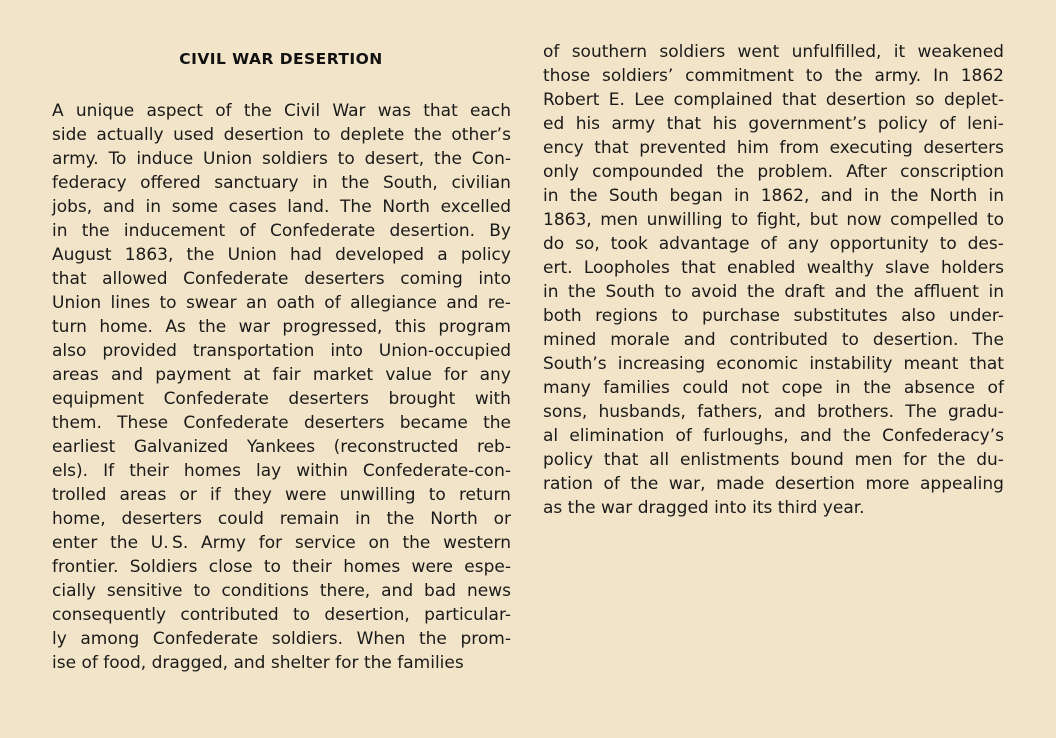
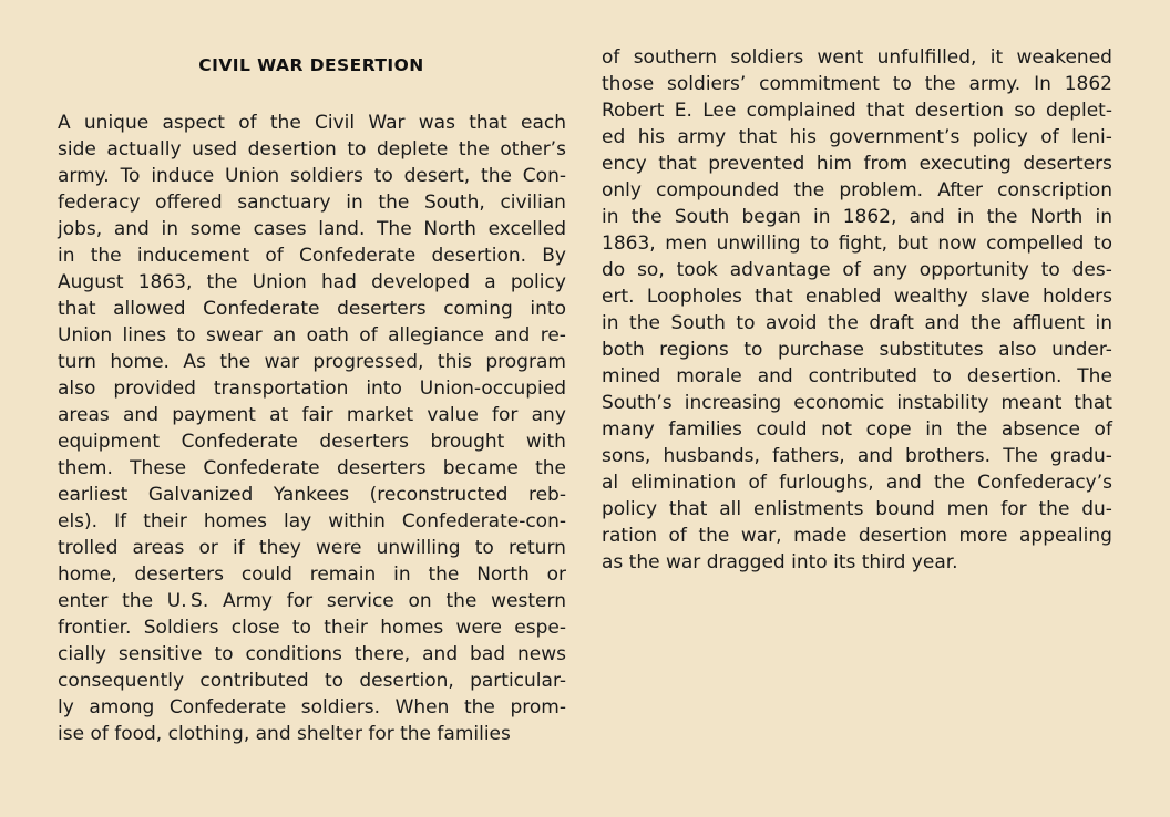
  CIVIL WAR DESERTION
  A
  unique
  aspect
  of
  the
  Civil
  War
  was
  that
  each
  side
  actually
  used
  desertion
  to
  deplete
  the
  other’s
  army.
  To
  induce
  Union
  soldiers
  to
  desert,
  the
  Con-
  federacy
  offered
  sanctuary
  in
  the
  South,
  civilian
  jobs,
  and
  in
  some
  cases
  land.
  The
  North
  excelled
  in
  the
  inducement
  of
  Confederate
  desertion.
  By
  August
  1863,
  the
  Union
  had
  developed
  a
  policy
  that
  allowed
  Confederate
  deserters
  coming
  into
  Union
  lines
  to
  swear
  an
  oath
  of
  allegiance
  and
  re-
  turn
  home.
  As
  the
  war
  progressed,
  this
  program
  also
  provided
  transportation
  into
  Union-occupied
  areas
  and
  payment
  at
  fair
  market
  value
  for
  any
  equipment
  Confederate
  deserters
  brought
  with
  them.
  These
  Confederate
  deserters
  became
  the
  earliest
  Galvanized
  Yankees
  (reconstructed
  reb-
  els).
  If
  their
  homes
  lay
  within
  Confederate-con-
  trolled
  areas
  or
  if
  they
  were
  unwilling
  to
  return
  home,
  deserters
  could
  remain
  in
  the
  North
  or
  enter
  the
  U. S.
  Army
  for
  service
  on
  the
  western
  frontier.
  Soldiers
  close
  to
  their
  homes
  were
  espe-
  cially
  sensitive
  to
  conditions
  there,
  and
  bad
  news
  consequently
  contributed
  to
  desertion,
  particular-
  ly
  among
  Confederate
  soldiers.
  When
  the
  prom-
- ise of food, dragged, and shelter for the families
+ ise of food, clothing, and shelter for the families
  of
  southern
  soldiers
  went
  unfulfilled,
  it
  weakened
  those
  soldiers’
  commitment
  to
  the
  army.
  In
  1862
  Robert
  E.
  Lee
  complained
  that
  desertion
  so
  deplet-
  ed
  his
  army
  that
  his
  government’s
  policy
  of
  leni-
  ency
  that
  prevented
  him
  from
  executing
  deserters
  only
  compounded
  the
  problem.
  After
  conscription
  in
  the
  South
  began
  in
  1862,
  and
  in
  the
  North
  in
  1863,
  men
  unwilling
  to
  fight,
  but
  now
  compelled
  to
  do
  so,
  took
  advantage
  of
  any
  opportunity
  to
  des-
  ert.
  Loopholes
  that
  enabled
  wealthy
  slave
  holders
  in
  the
  South
  to
  avoid
  the
  draft
  and
  the
  affluent
  in
  both
  regions
  to
  purchase
  substitutes
  also
  under-
  mined
  morale
  and
  contributed
  to
  desertion.
  The
  South’s
  increasing
  economic
  instability
  meant
  that
  many
  families
  could
  not
  cope
  in
  the
  absence
  of
  sons,
  husbands,
  fathers,
  and
  brothers.
  The
  gradu-
  al
  elimination
  of
  furloughs,
  and
  the
  Confederacy’s
  policy
  that
  all
  enlistments
  bound
  men
  for
  the
  du-
  ration
  of
  the
  war,
  made
  desertion
  more
  appealing
  as the war dragged into its third year.
